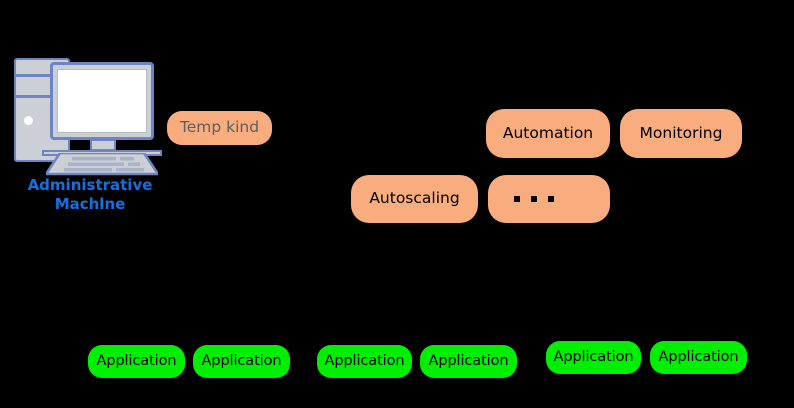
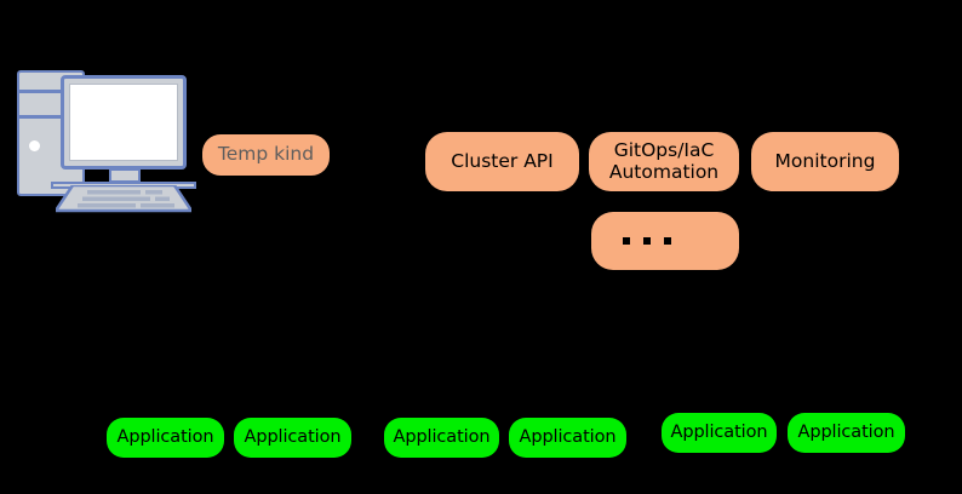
- Administrative
- Machlne
  Temp kind
+ Cluster API
+ GitOps/IaC
  Automation
  Monitoring
- Autoscaling
  Application
  Application
  Application
  Application
  Application
  Application
